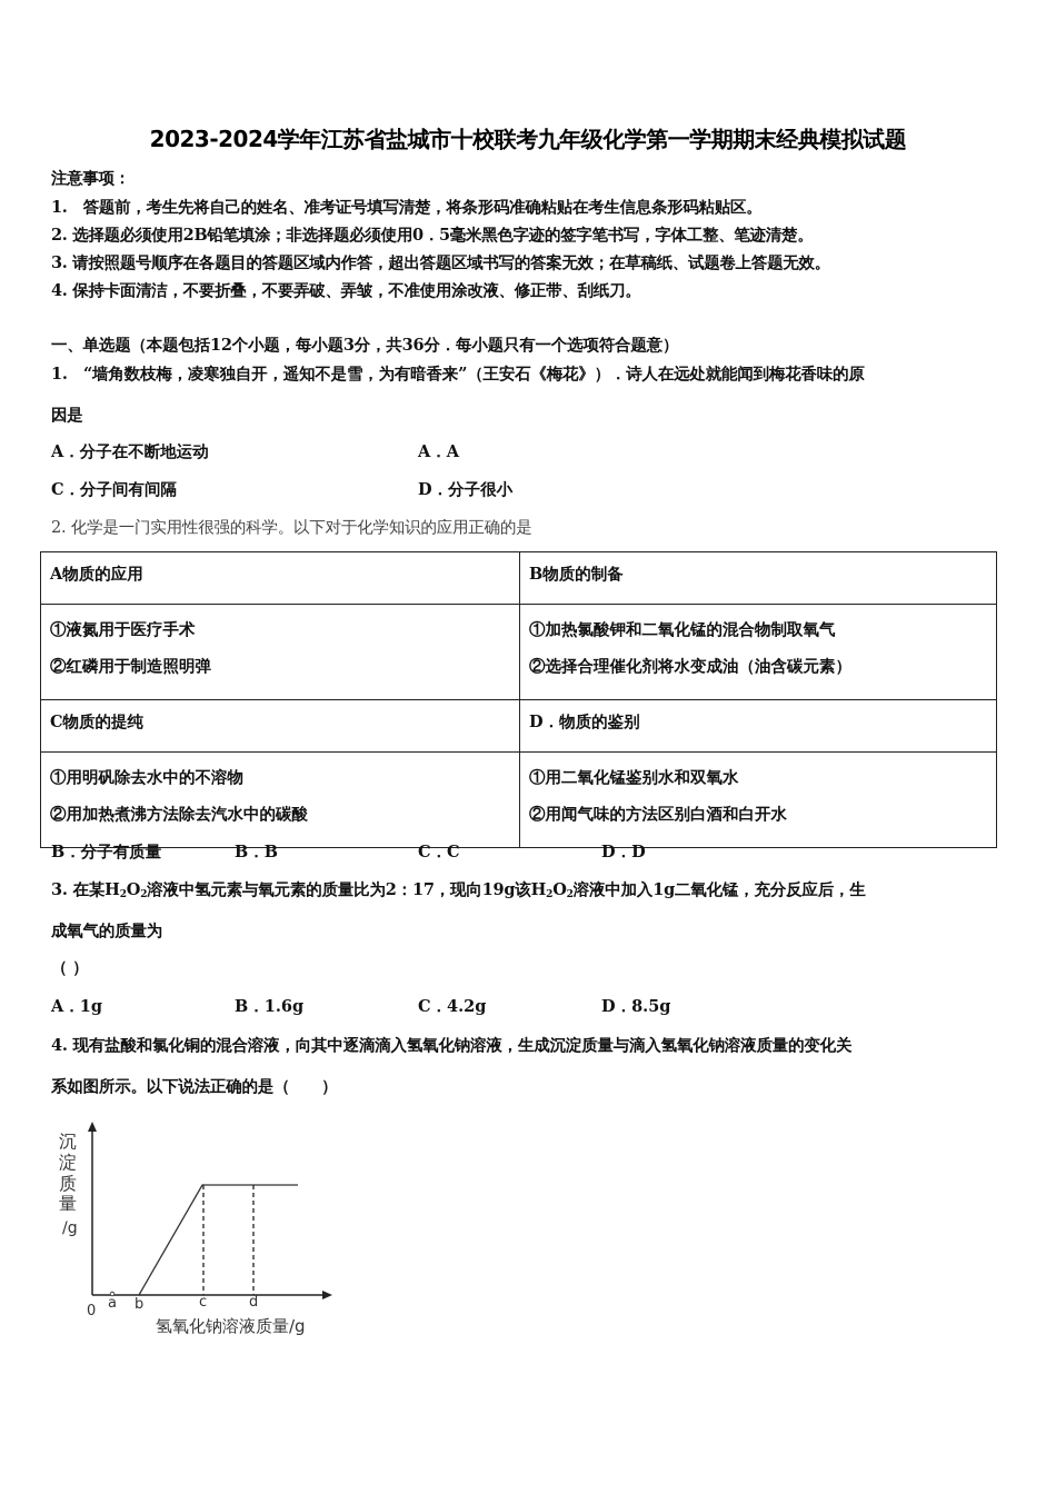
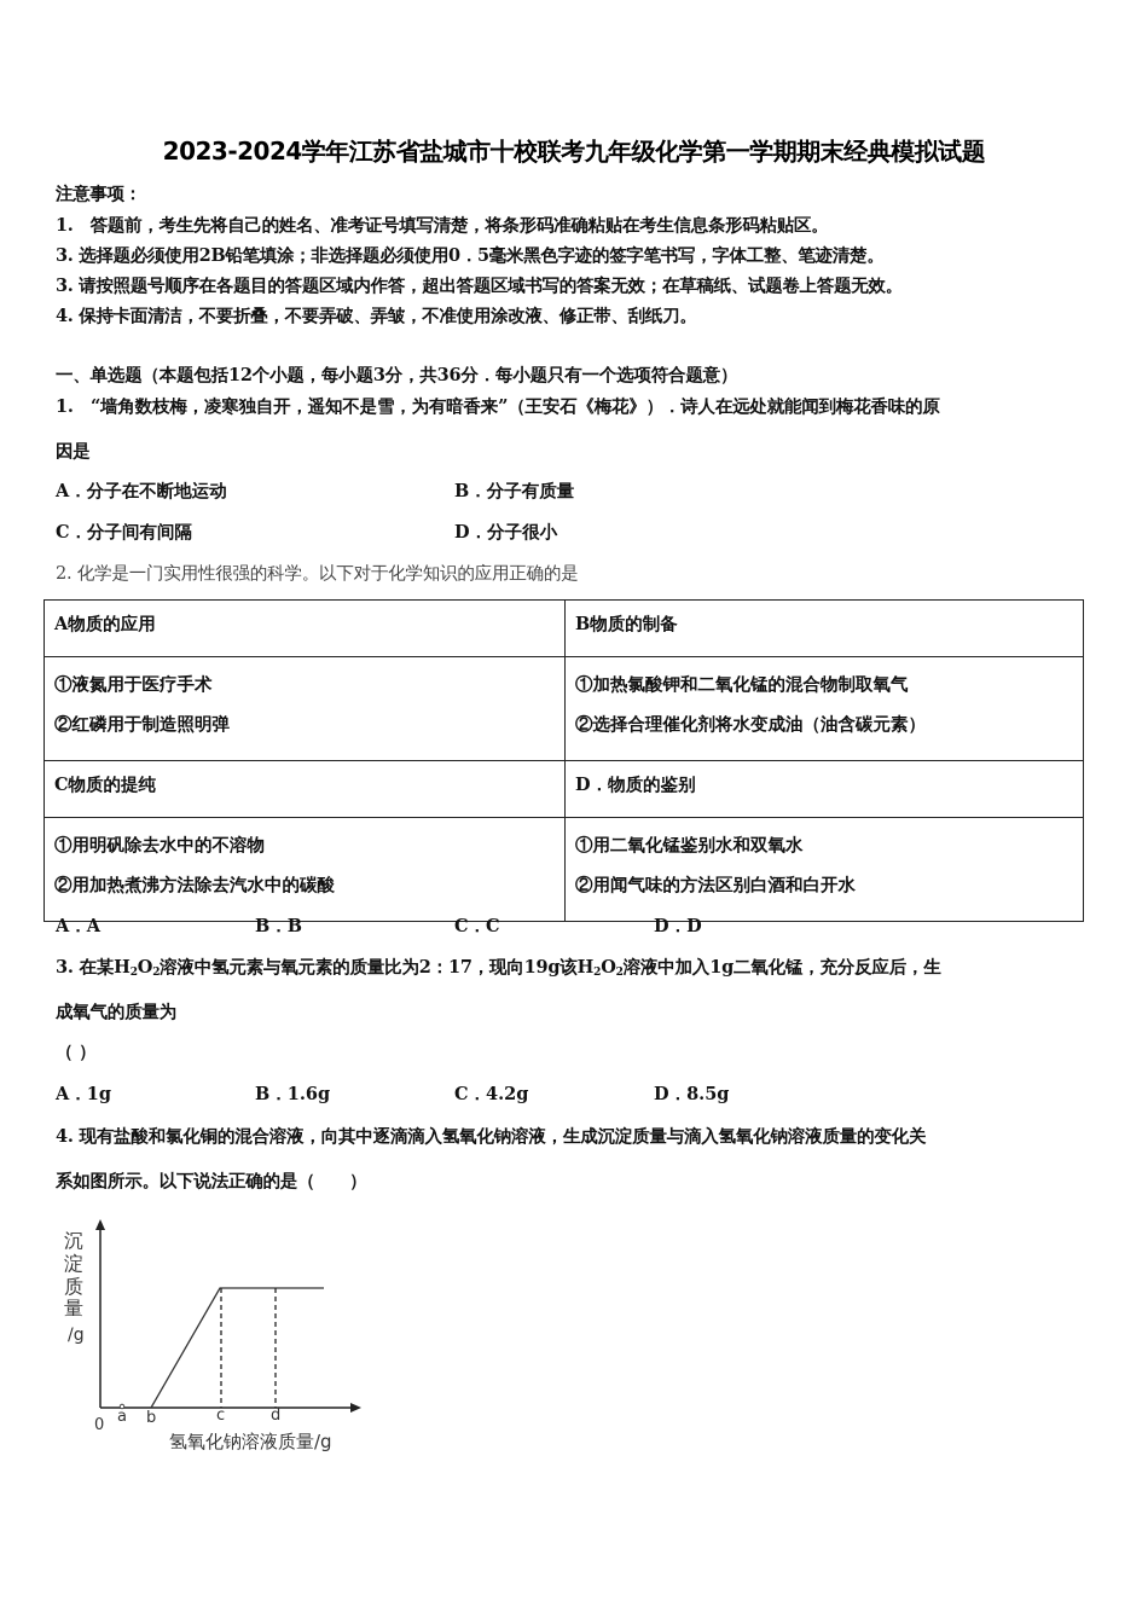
  2023-2024学年江苏省盐城市十校联考九年级化学第一学期期末经典模拟试题
  注意事项：
  1. 答题前，考生先将自己的姓名、准考证号填写清楚，将条形码准确粘贴在考生信息条形码粘贴区。
- 2. 选择题必须使用2B铅笔填涂；非选择题必须使用0．5毫米黑色字迹的签字笔书写，字体工整、笔迹清楚。
+ 3. 选择题必须使用2B铅笔填涂；非选择题必须使用0．5毫米黑色字迹的签字笔书写，字体工整、笔迹清楚。
  3. 请按照题号顺序在各题目的答题区域内作答，超出答题区域书写的答案无效；在草稿纸、试题卷上答题无效。
  4. 保持卡面清洁，不要折叠，不要弄破、弄皱，不准使用涂改液、修正带、刮纸刀。
  一、单选题（本题包括12个小题，每小题3分，共36分．每小题只有一个选项符合题意）
  1. “墙角数枝梅，凌寒独自开，遥知不是雪，为有暗香来”（王安石《梅花》）．诗人在远处就能闻到梅花香味的原
  因是
  A．分子在不断地运动
- A．A
+ B．分子有质量
  C．分子间有间隔
  D．分子很小
  2. 化学是一门实用性很强的科学。以下对于化学知识的应用正确的是
  A物质的应用	B物质的制备
  ①液氮用于医疗手术 ②红磷用于制造照明弹	①加热氯酸钾和二氧化锰的混合物制取氧气 ②选择合理催化剂将水变成油（油含碳元素）
  C物质的提纯	D．物质的鉴别
  ①用明矾除去水中的不溶物 ②用加热煮沸方法除去汽水中的碳酸	①用二氧化锰鉴别水和双氧水 ②用闻气味的方法区别白酒和白开水
- B．分子有质量
+ A．A
  B．B
  C．C
  D．D
  3. 在某H2O2溶液中氢元素与氧元素的质量比为2：17，现向19g该H2O2溶液中加入1g二氧化锰，充分反应后，生
  成氧气的质量为
  （ ）
  A．1g
  B．1.6g
  C．4.2g
  D．8.5g
  4. 现有盐酸和氯化铜的混合溶液，向其中逐滴滴入氢氧化钠溶液，生成沉淀质量与滴入氢氧化钠溶液质量的变化关
  系如图所示。以下说法正确的是（ ）
  沉
  淀
  质
  量
  /g
  0
  a
  b
  c
  d
  氢氧化钠溶液质量/g
